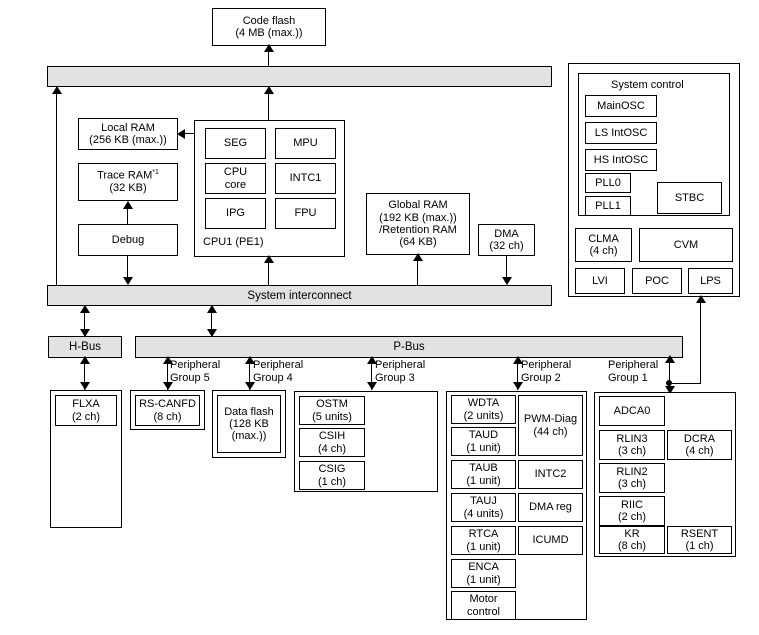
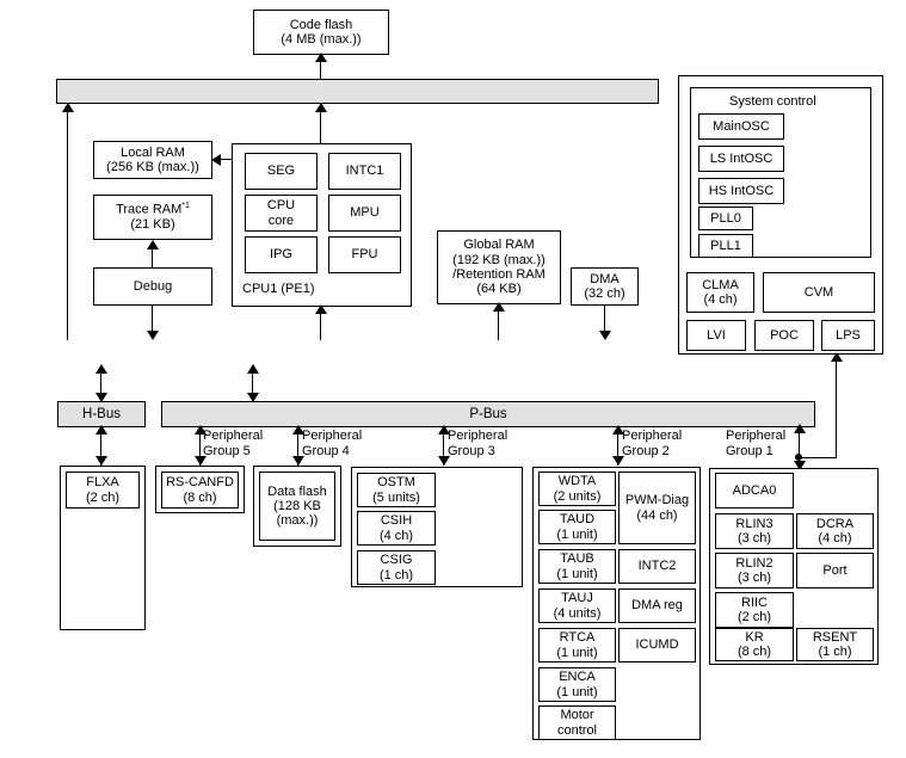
  Code flash
  (4 MB (max.))
  Local RAM
  (256 KB (max.))
  Trace RAM
- (32 KB)
+ (21 KB)
  Debug
  CPU1 (PE1)
  SEG
- MPU
+ INTC1
  CPU
  core
- INTC1
+ MPU
  IPG
  FPU
  Global RAM
  (192 KB (max.))
  /Retention RAM
  (64 KB)
  DMA
  (32 ch)
  System control
  MainOSC
  LS IntOSC
  HS IntOSC
  PLL0
  PLL1
- STBC
  CLMA
  (4 ch)
  CVM
  LVI
  POC
  LPS
- System interconnect
  H-Bus
  P-Bus
  Peripheral
  Group 5
  Peripheral
  Group 4
  Peripheral
  Group 3
  Peripheral
  Group 2
  Peripheral
  Group 1
  FLXA
  (2 ch)
  RS-CANFD
  (8 ch)
  Data flash
  (128 KB
  (max.))
  OSTM
  (5 units)
  CSIH
  (4 ch)
  CSIG
  (1 ch)
  WDTA
  (2 units)
  TAUD
  (1 unit)
  TAUB
  (1 unit)
  TAUJ
  (4 units)
  RTCA
  (1 unit)
  ENCA
  (1 unit)
  Motor
  control
  PWM-Diag
  (44 ch)
  INTC2
  DMA reg
  ICUMD
  ADCA0
  RLIN3
  (3 ch)
  RLIN2
  (3 ch)
  RIIC
  (2 ch)
  KR
  (8 ch)
  DCRA
  (4 ch)
+ Port
  RSENT
  (1 ch)
